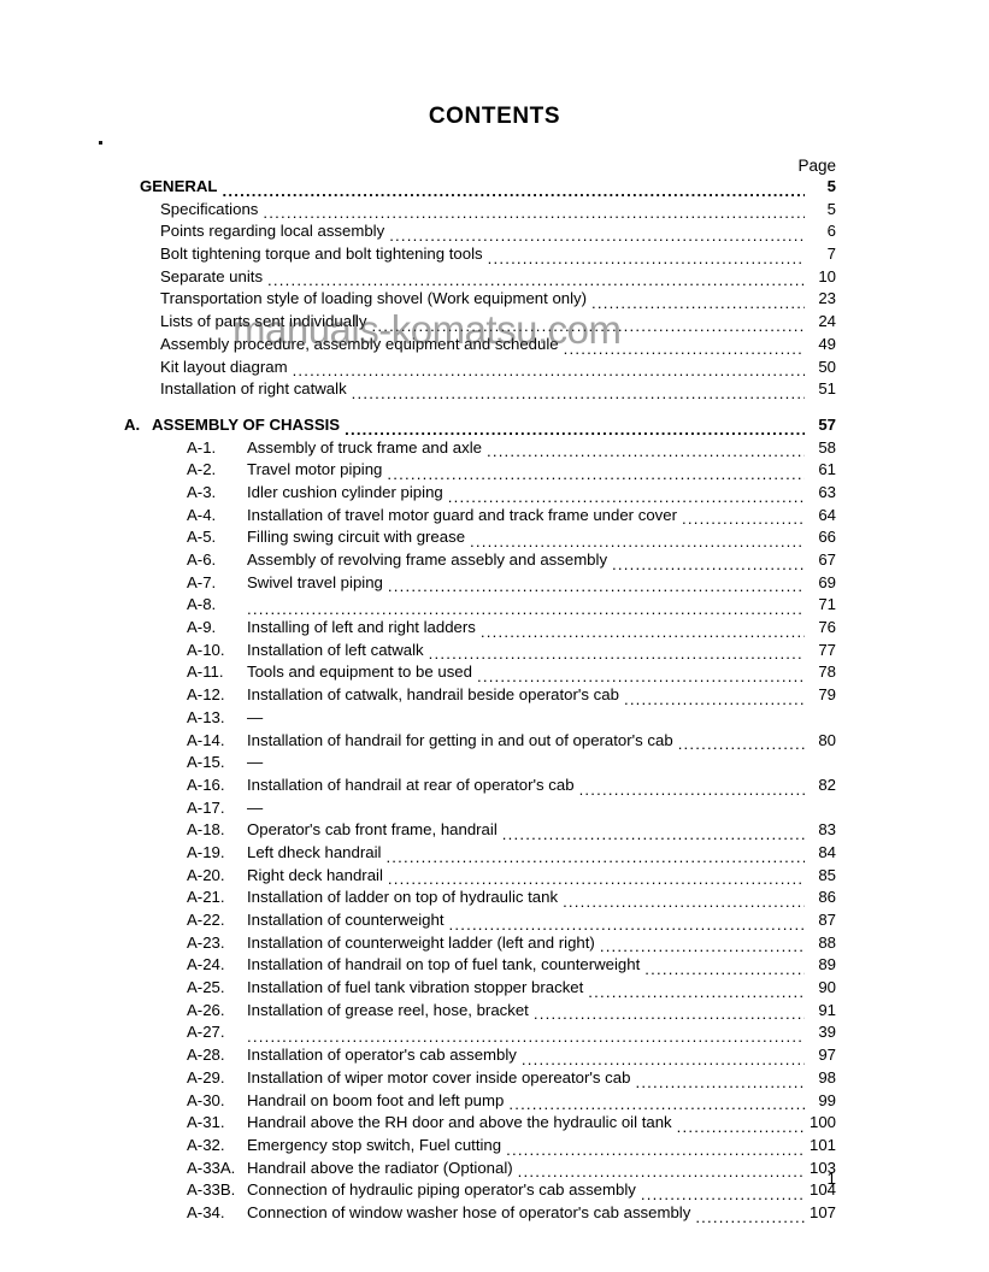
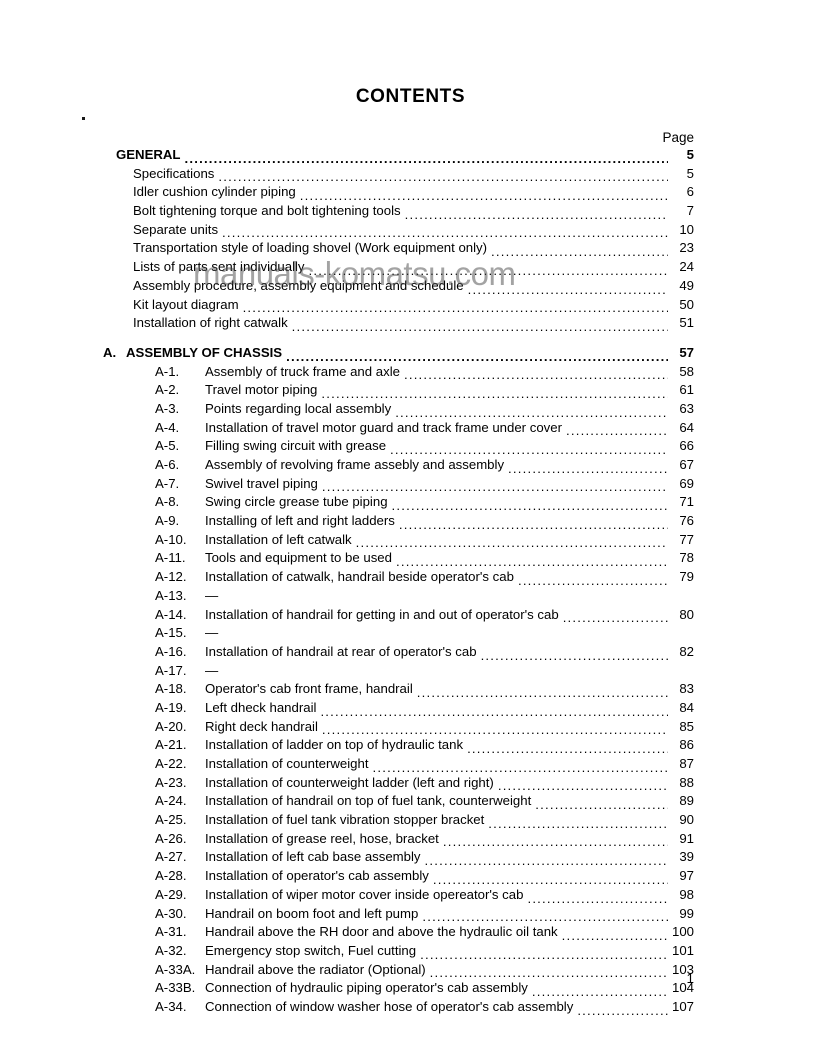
  CONTENTS
  Page
  GENERAL
  5
  Specifications
  5
- Points regarding local assembly
+ Idler cushion cylinder piping
  6
  Bolt tightening torque and bolt tightening tools
  7
  Separate units
  10
  Transportation style of loading shovel (Work equipment only)
  23
  Lists of parts sent individually
  24
  Assembly procedure, assembly equipment and schedule
  49
  Kit layout diagram
  50
  Installation of right catwalk
  51
  A.
  ASSEMBLY OF CHASSIS
  57
  A-1.
  Assembly of truck frame and axle
  58
  A-2.
  Travel motor piping
  61
  A-3.
- Idler cushion cylinder piping
+ Points regarding local assembly
  63
  A-4.
  Installation of travel motor guard and track frame under cover
  64
  A-5.
  Filling swing circuit with grease
  66
  A-6.
  Assembly of revolving frame assebly and assembly
  67
  A-7.
  Swivel travel piping
  69
  A-8.
+ Swing circle grease tube piping
  71
  A-9.
  Installing of left and right ladders
  76
  A-10.
  Installation of left catwalk
  77
  A-11.
  Tools and equipment to be used
  78
  A-12.
  Installation of catwalk, handrail beside operator's cab
  79
  A-13.
  —
  A-14.
  Installation of handrail for getting in and out of operator's cab
  80
  A-15.
  —
  A-16.
  Installation of handrail at rear of operator's cab
  82
  A-17.
  —
  A-18.
  Operator's cab front frame, handrail
  83
  A-19.
  Left dheck handrail
  84
  A-20.
  Right deck handrail
  85
  A-21.
  Installation of ladder on top of hydraulic tank
  86
  A-22.
  Installation of counterweight
  87
  A-23.
  Installation of counterweight ladder (left and right)
  88
  A-24.
  Installation of handrail on top of fuel tank, counterweight
  89
  A-25.
  Installation of fuel tank vibration stopper bracket
  90
  A-26.
  Installation of grease reel, hose, bracket
  91
  A-27.
+ Installation of left cab base assembly
  39
  A-28.
  Installation of operator's cab assembly
  97
  A-29.
  Installation of wiper motor cover inside opereator's cab
  98
  A-30.
  Handrail on boom foot and left pump
  99
  A-31.
  Handrail above the RH door and above the hydraulic oil tank
  100
  A-32.
  Emergency stop switch, Fuel cutting
  101
  A-33A.
  Handrail above the radiator (Optional)
  103
  A-33B.
  Connection of hydraulic piping operator's cab assembly
  104
  A-34.
  Connection of window washer hose of operator's cab assembly
  107
  manuals-komatsu.com
  1
